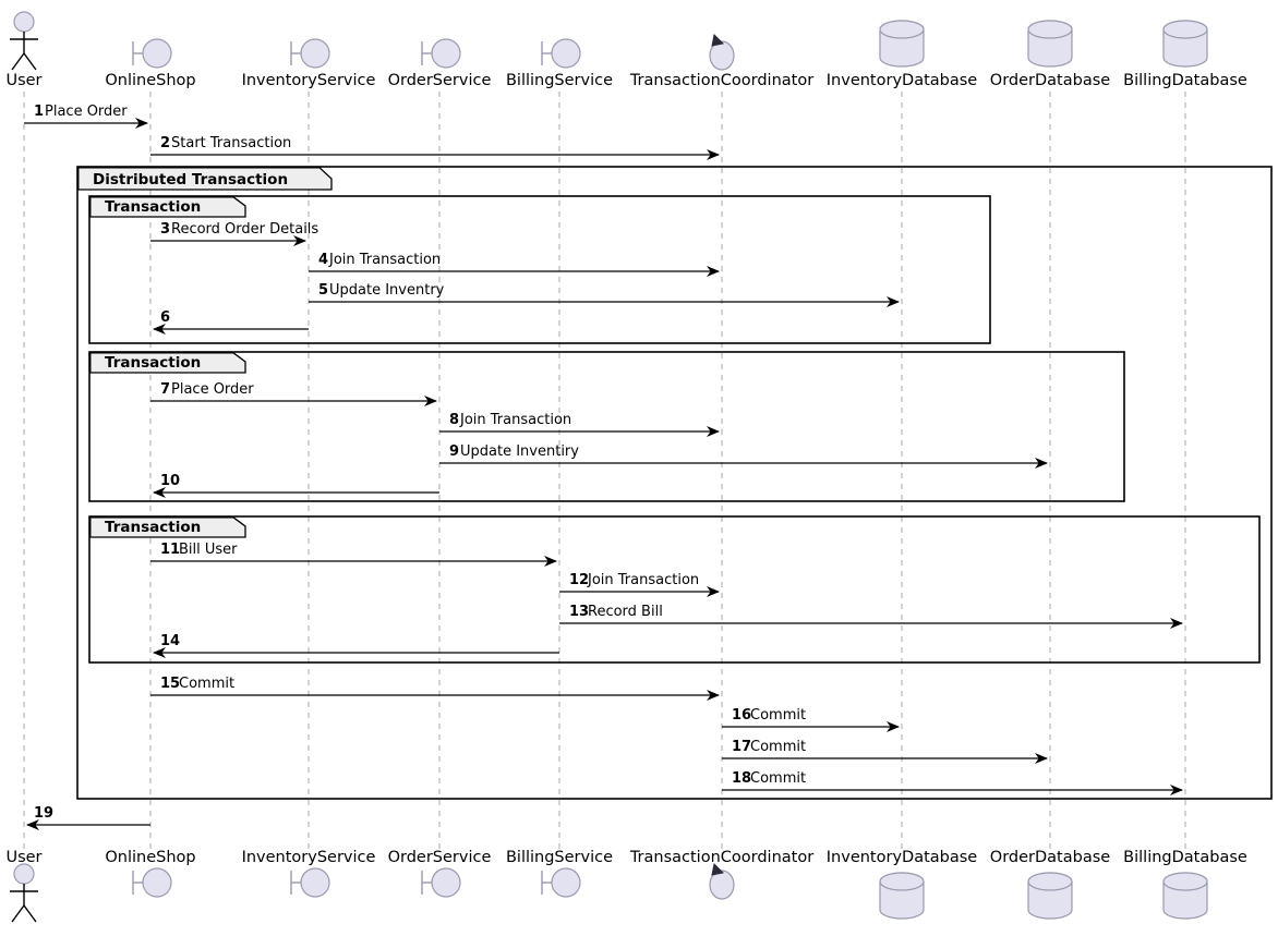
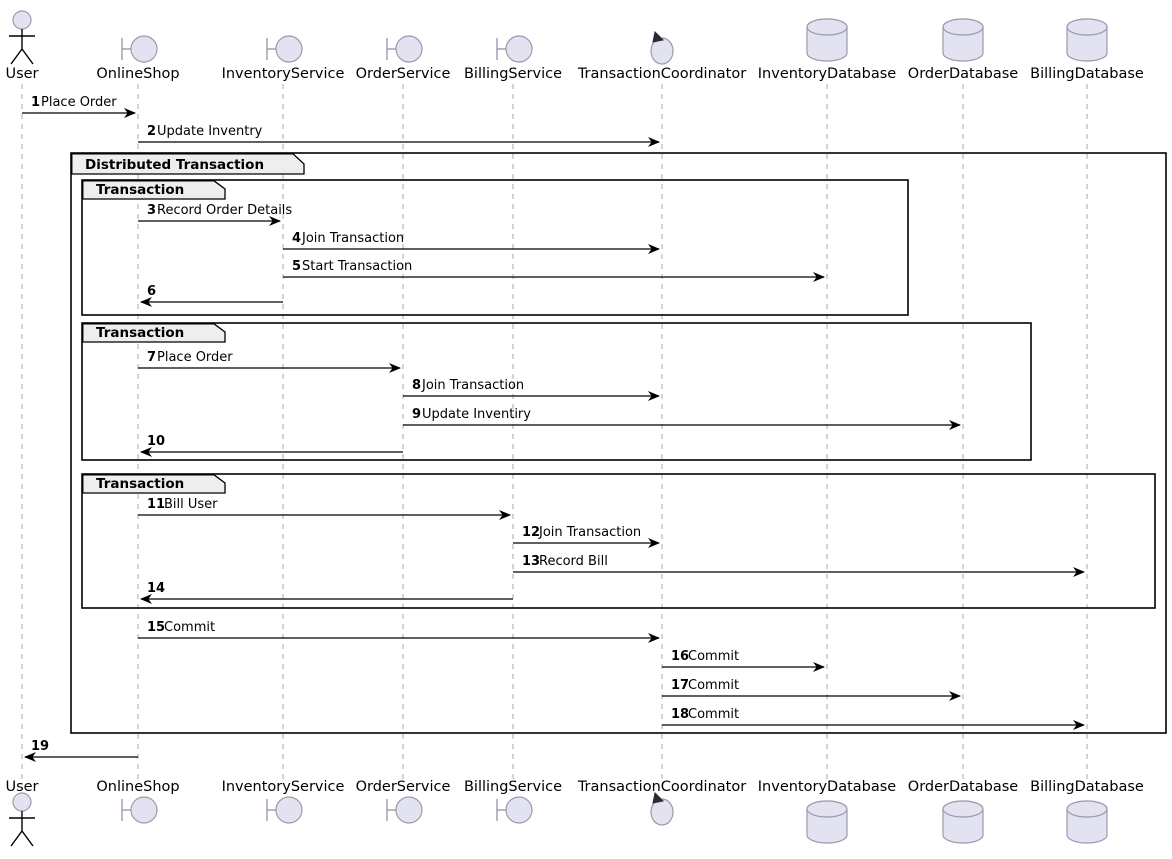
  Distributed Transaction
  Transaction
  Transaction
  Transaction
  1
  Place Order
  2
- Start Transaction
+ Update Inventry
  3
  Record Order Details
  4
  Join Transaction
  5
- Update Inventry
+ Start Transaction
  6
  7
  Place Order
  8
  Join Transaction
  9
  Update Inventiry
  10
  11
  Bill User
  12
  Join Transaction
  13
  Record Bill
  14
  15
  Commit
  16
  Commit
  17
  Commit
  18
  Commit
  19
  User
  OnlineShop
  InventoryService
  OrderService
  BillingService
  TransactionCoordinator
  InventoryDatabase
  OrderDatabase
  BillingDatabase
  User
  OnlineShop
  InventoryService
  OrderService
  BillingService
  TransactionCoordinator
  InventoryDatabase
  OrderDatabase
  BillingDatabase
